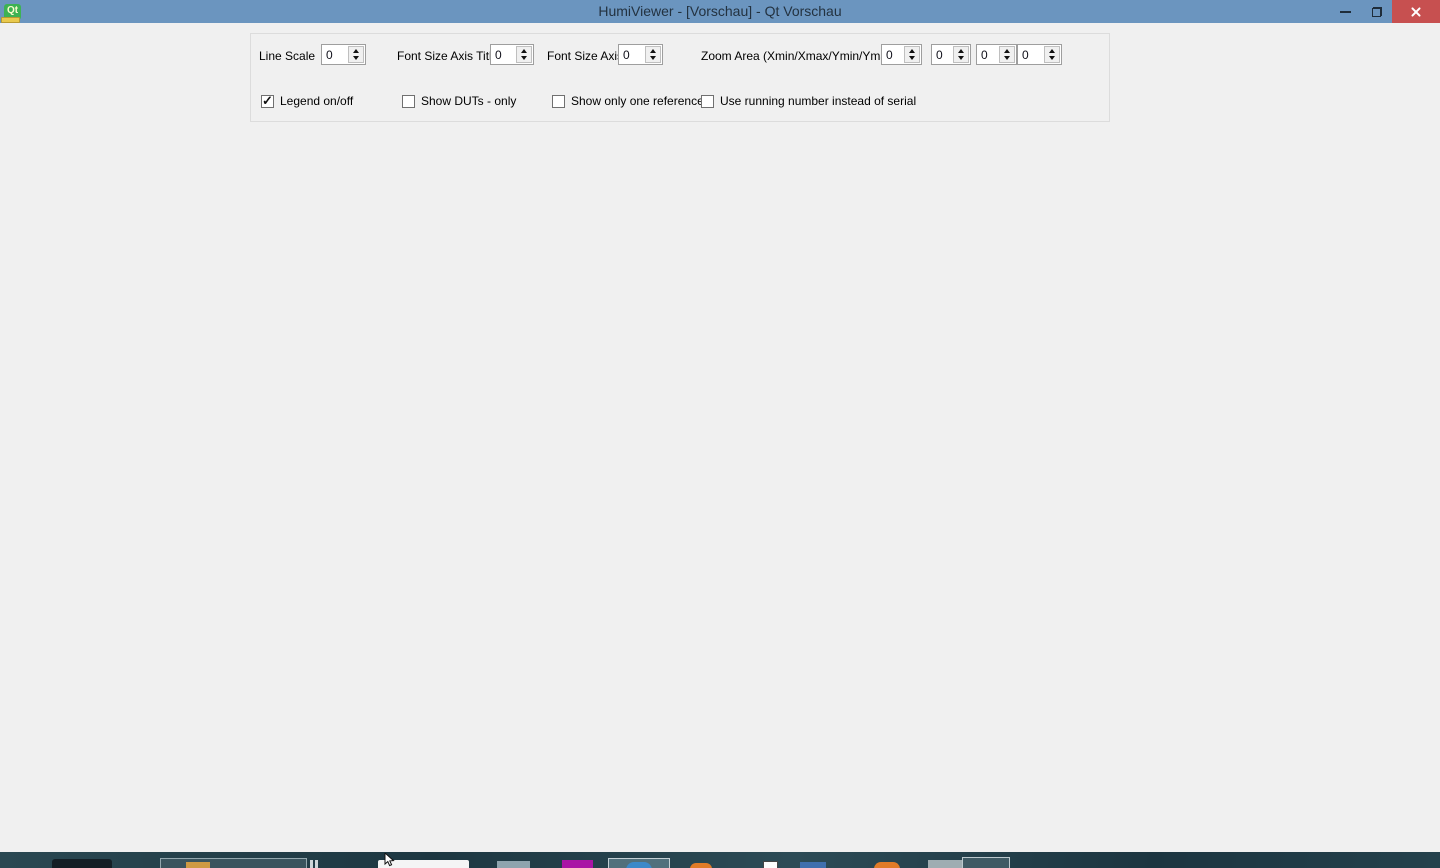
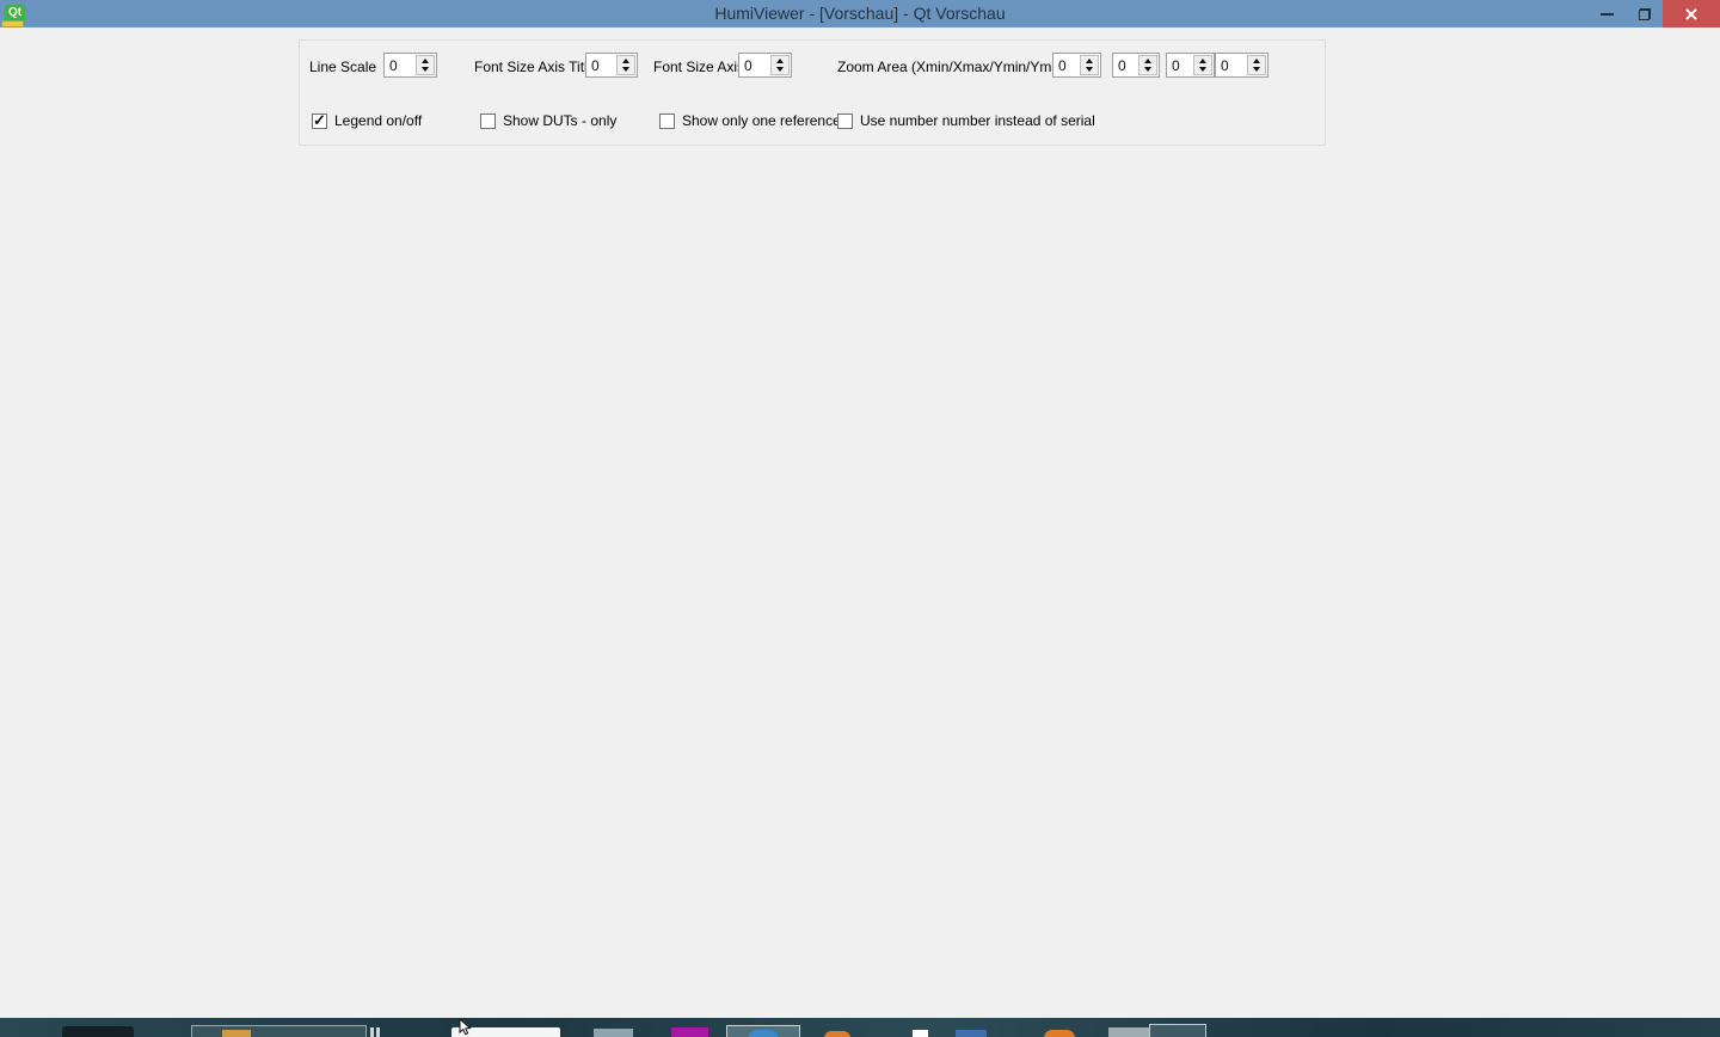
  Qt
  HumiViewer - [Vorschau] - Qt Vorschau
  Line Scale
  0
  Font Size Axis Tit
  0
  Font Size Axi
  0
  Zoom Area (Xmin/Xmax/Ymin/Ym
  0
  0
  0
  0
  Legend on/off
  Show DUTs - only
  Show only one referenc
- Use running number instead of serial
+ Use number number instead of serial
